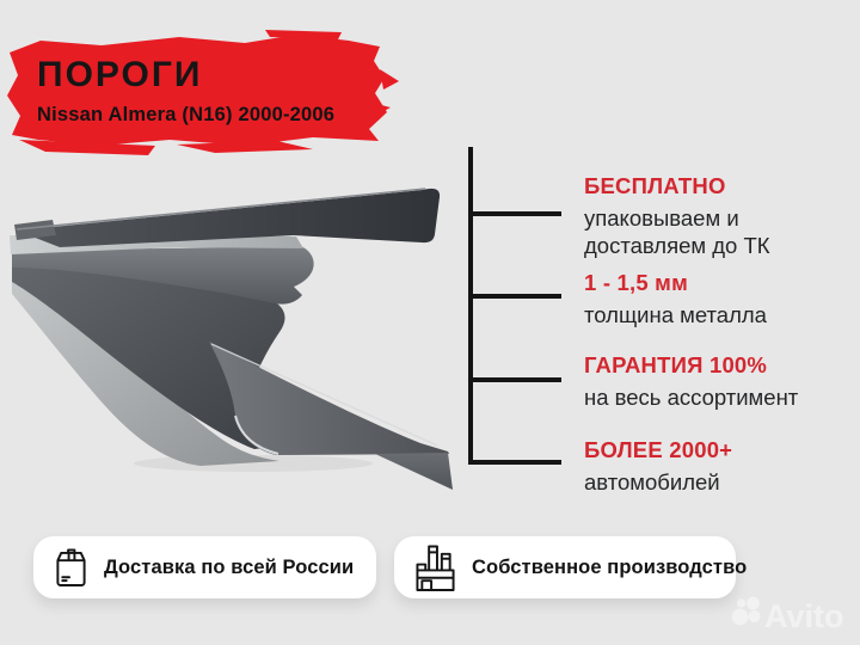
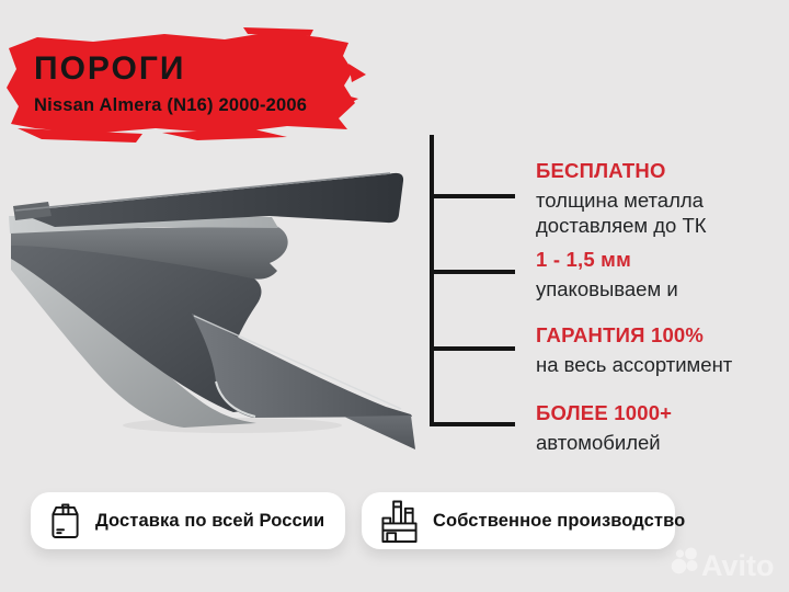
  ПОРОГИ
  Nissan Almera (N16) 2000-2006
  БЕСПЛАТНО
- упаковываем и
+ толщина металла
  доставляем до ТК
  1 - 1,5 мм
- толщина металла
+ упаковываем и
  ГАРАНТИЯ 100%
  на весь ассортимент
- БОЛЕЕ 2000+
+ БОЛЕЕ 1000+
  автомобилей
  Доставка по всей России
  Собственное производство
